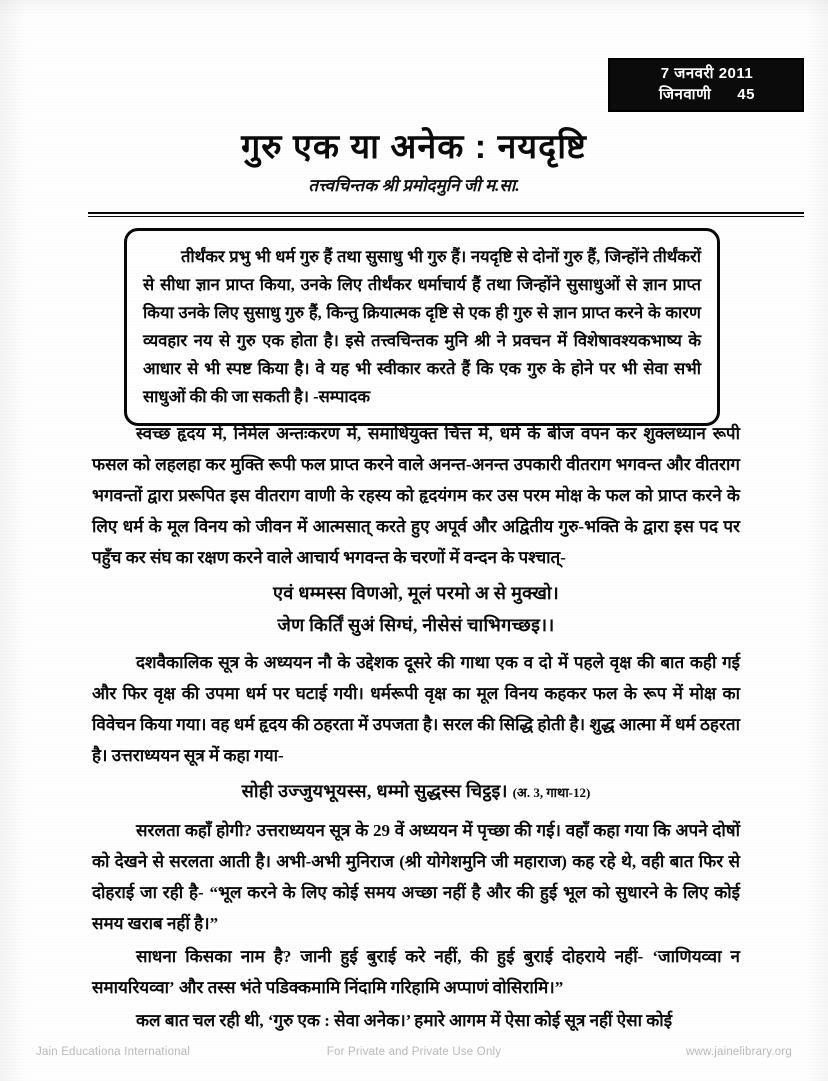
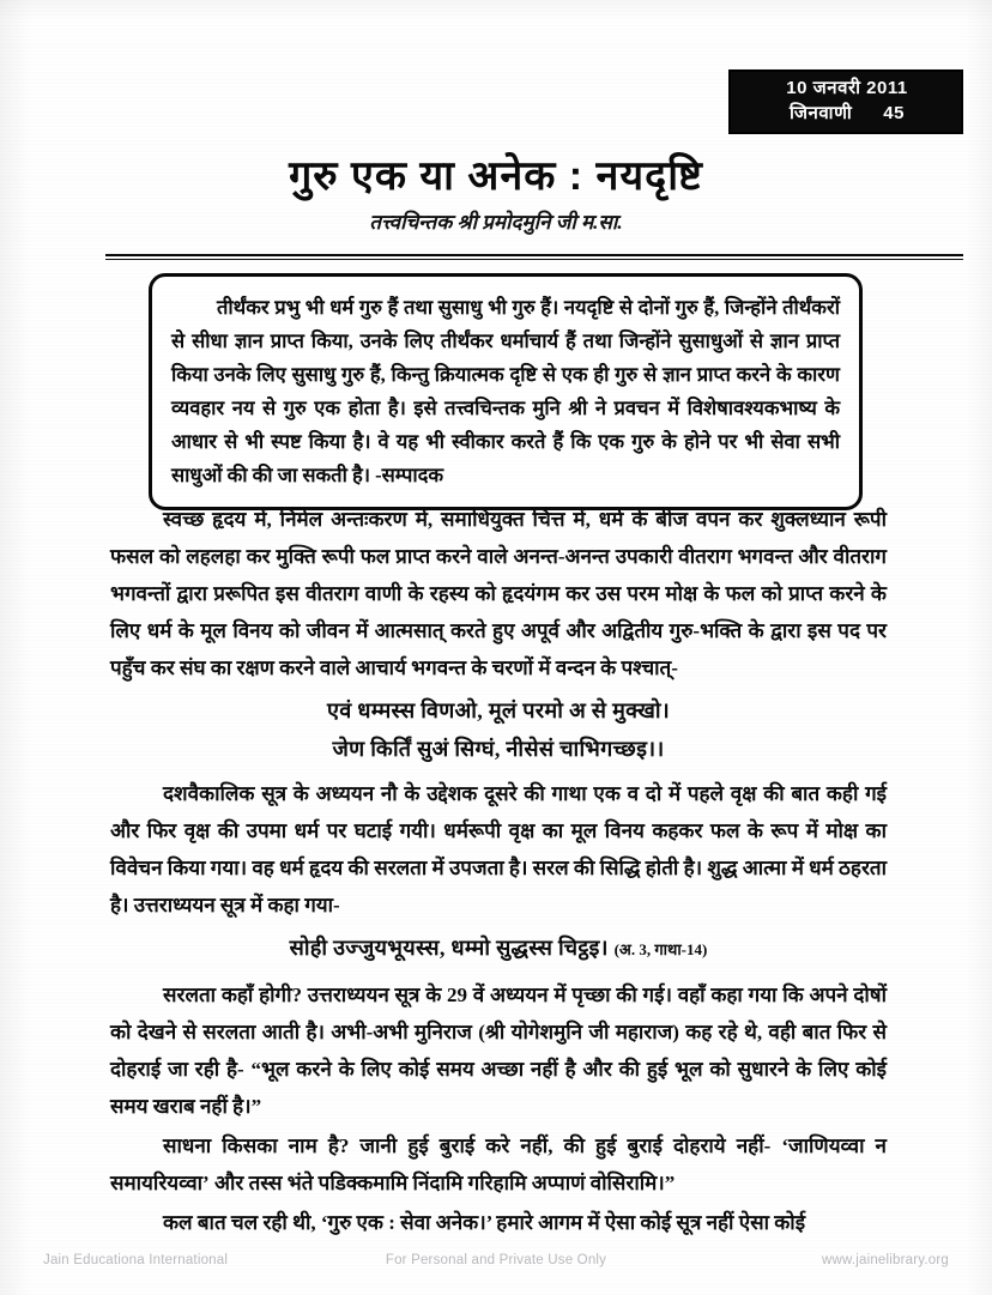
- 7 जनवरी 2011
+ 10 जनवरी 2011
  जिनवाणी
  45
  गुरु एक या अनेक : नयदृष्टि
  तत्त्वचिन्तक श्री प्रमोदमुनि जी म.सा.
  तीर्थंकर प्रभु भी धर्म गुरु हैं तथा सुसाधु भी गुरु हैं। नयदृष्टि से दोनों गुरु हैं, जिन्होंने तीर्थंकरों से सीधा ज्ञान प्राप्त किया, उनके लिए तीर्थंकर धर्माचार्य हैं तथा जिन्होंने सुसाधुओं से ज्ञान प्राप्त किया उनके लिए सुसाधु गुरु हैं, किन्तु क्रियात्मक दृष्टि से एक ही गुरु से ज्ञान प्राप्त करने के कारण व्यवहार नय से गुरु एक होता है। इसे तत्त्वचिन्तक मुनि श्री ने प्रवचन में विशेषावश्यकभाष्य के आधार से भी स्पष्ट किया है। वे यह भी स्वीकार करते हैं कि एक गुरु के होने पर भी सेवा सभी साधुओं की की जा सकती है। -सम्पादक
  स्वच्छ हृदय में, निर्मल अन्तःकरण में, समाधियुक्त चित्त में, धर्म के बीज वपन कर शुक्लध्यान रूपी फसल को लहलहा कर मुक्ति रूपी फल प्राप्त करने वाले अनन्त-अनन्त उपकारी वीतराग भगवन्त और वीतराग भगवन्तों द्वारा प्ररूपित इस वीतराग वाणी के रहस्य को हृदयंगम कर उस परम मोक्ष के फल को प्राप्त करने के लिए धर्म के मूल विनय को जीवन में आत्मसात् करते हुए अपूर्व और अद्वितीय गुरु-भक्ति के द्वारा इस पद पर पहुँच कर संघ का रक्षण करने वाले आचार्य भगवन्त के चरणों में वन्दन के पश्चात्-
  एवं धम्मस्स विणओ, मूलं परमो अ से मुक्खो।
  जेण किर्तिं सुअं सिग्घं, नीसेसं चाभिगच्छइ।।
- दशवैकालिक सूत्र के अध्ययन नौ के उद्देशक दूसरे की गाथा एक व दो में पहले वृक्ष की बात कही गई और फिर वृक्ष की उपमा धर्म पर घटाई गयी। धर्मरूपी वृक्ष का मूल विनय कहकर फल के रूप में मोक्ष का विवेचन किया गया। वह धर्म हृदय की ठहरता में उपजता है। सरल की सिद्धि होती है। शुद्ध आत्मा में धर्म ठहरता है। उत्तराध्ययन सूत्र में कहा गया-
+ दशवैकालिक सूत्र के अध्ययन नौ के उद्देशक दूसरे की गाथा एक व दो में पहले वृक्ष की बात कही गई और फिर वृक्ष की उपमा धर्म पर घटाई गयी। धर्मरूपी वृक्ष का मूल विनय कहकर फल के रूप में मोक्ष का विवेचन किया गया। वह धर्म हृदय की सरलता में उपजता है। सरल की सिद्धि होती है। शुद्ध आत्मा में धर्म ठहरता है। उत्तराध्ययन सूत्र में कहा गया-
- सोही उज्जुयभूयस्स, धम्मो सुद्धस्स चिट्ठइ। (अ. 3, गाथा-12)
+ सोही उज्जुयभूयस्स, धम्मो सुद्धस्स चिट्ठइ। (अ. 3, गाथा-14)
  सरलता कहाँ होगी? उत्तराध्ययन सूत्र के 29 वें अध्ययन में पृच्छा की गई। वहाँ कहा गया कि अपने दोषों को देखने से सरलता आती है। अभी-अभी मुनिराज (श्री योगेशमुनि जी महाराज) कह रहे थे, वही बात फिर से दोहराई जा रही है- “भूल करने के लिए कोई समय अच्छा नहीं है और की हुई भूल को सुधारने के लिए कोई समय खराब नहीं है।”
  साधना किसका नाम है? जानी हुई बुराई करे नहीं, की हुई बुराई दोहराये नहीं- ‘जाणियव्वा न समायरियव्वा’ और तस्स भंते पडिक्कमामि निंदामि गरिहामि अप्पाणं वोसिरामि।”
  कल बात चल रही थी, ‘गुरु एक : सेवा अनेक।’ हमारे आगम में ऐसा कोई सूत्र नहीं ऐसा कोई
  Jain Educationa International
- For Private and Private Use Only
+ For Personal and Private Use Only
  www.jainelibrary.org
